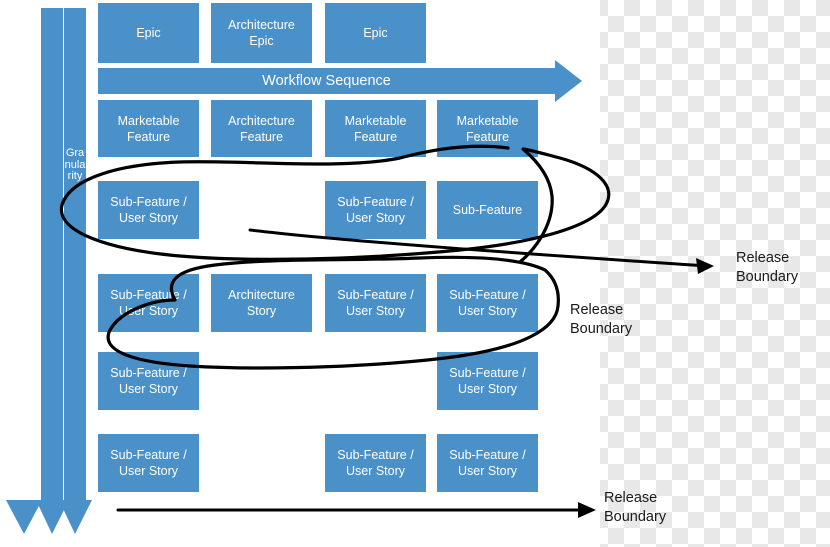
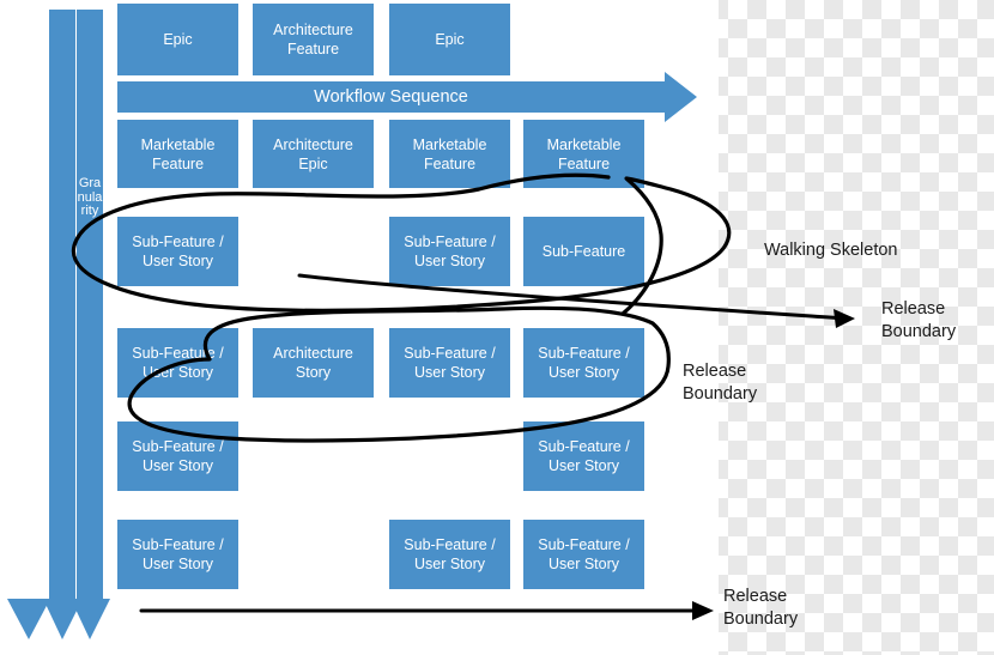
  Granularity
  Epic
- Architecture Epic
+ Architecture Feature
  Epic
  Workflow Sequence
  Marketable Feature
- Architecture Feature
+ Architecture Epic
  Marketable Feature
  Marketable Feature
  Sub-Feature / User Story
  Sub-Feature / User Story
  Sub-Feature
  Sub-Feature / Uer Story
  Architecture Story
  Sub-Feature / User Story
  Sub-Feature / User Story
  Sub-Feature / User Story
  Sub-Feature / User Story
  Sub-Feature / User Story
  Sub-Feature / User Story
  Sub-Feature / User Story
+ Walking Skeleton
  Release
  Boundary
  Release
  Boundary
  Release
  Boundary
